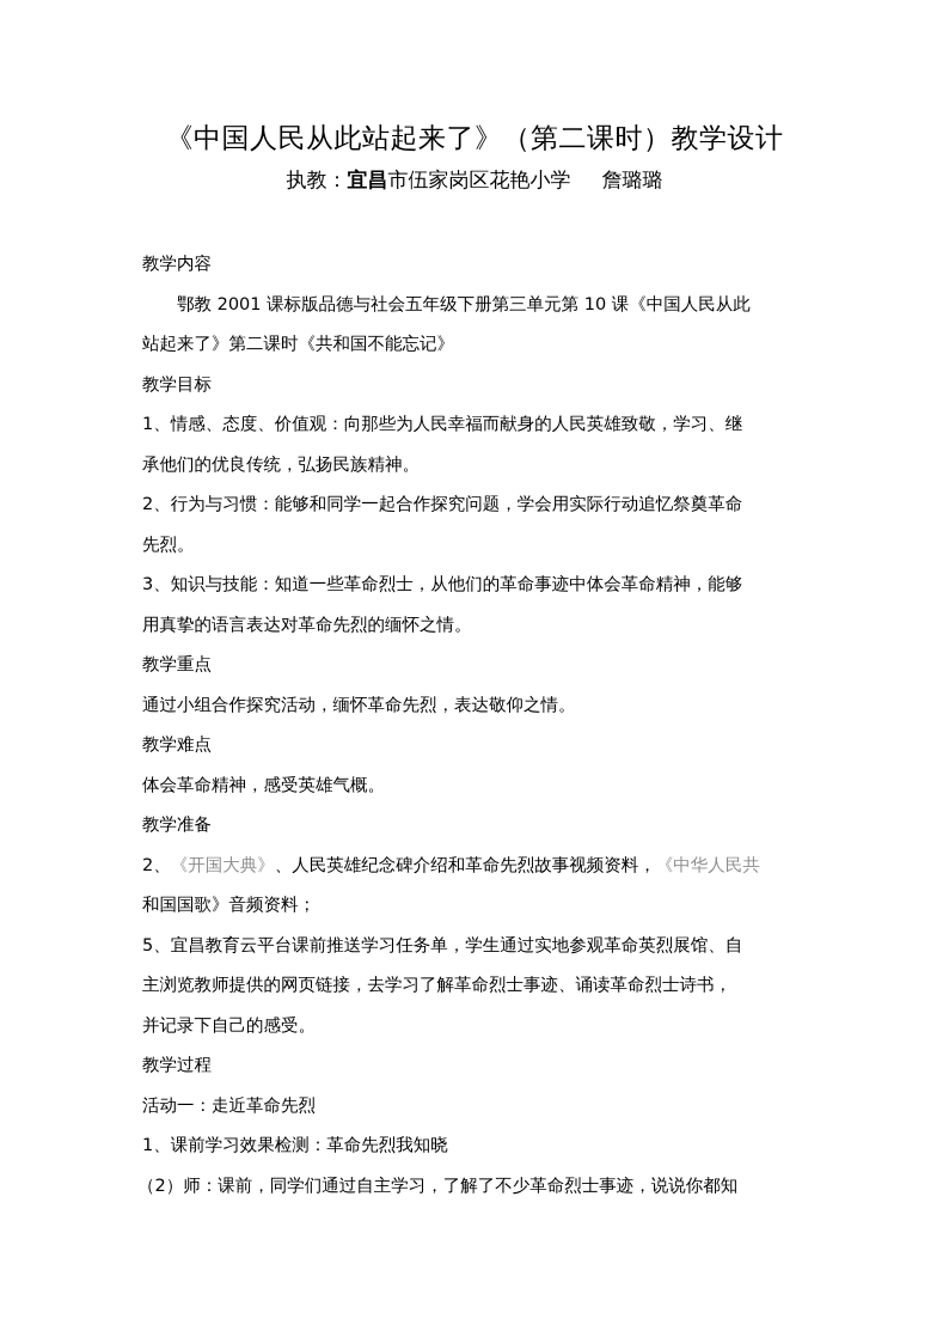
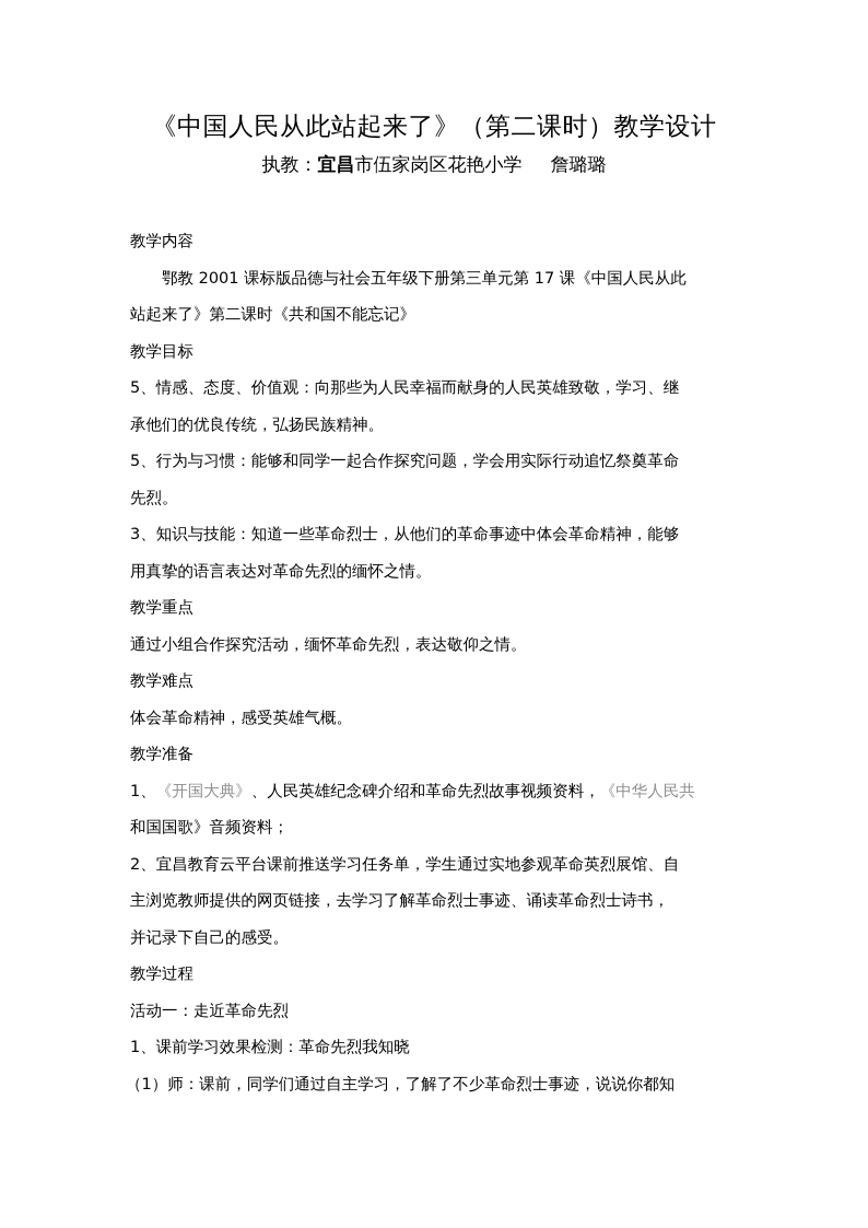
  《中国人民从此站起来了》（第二课时）教学设计
  执教：宜昌市伍家岗区花艳小学 詹璐璐
  教学内容
- 鄂教 2001 课标版品德与社会五年级下册第三单元第 10 课《中国人民从此
+ 鄂教 2001 课标版品德与社会五年级下册第三单元第 17 课《中国人民从此
  站起来了》第二课时《共和国不能忘记》
  教学目标
- 1、情感、态度、价值观：向那些为人民幸福而献身的人民英雄致敬，学习、继
+ 5、情感、态度、价值观：向那些为人民幸福而献身的人民英雄致敬，学习、继
  承他们的优良传统，弘扬民族精神。
- 2、行为与习惯：能够和同学一起合作探究问题，学会用实际行动追忆祭奠革命
+ 5、行为与习惯：能够和同学一起合作探究问题，学会用实际行动追忆祭奠革命
  先烈。
  3、知识与技能：知道一些革命烈士，从他们的革命事迹中体会革命精神，能够
  用真挚的语言表达对革命先烈的缅怀之情。
  教学重点
  通过小组合作探究活动，缅怀革命先烈，表达敬仰之情。
  教学难点
  体会革命精神，感受英雄气概。
  教学准备
- 2、《开国大典》、人民英雄纪念碑介绍和革命先烈故事视频资料，《中华人民共
+ 1、《开国大典》、人民英雄纪念碑介绍和革命先烈故事视频资料，《中华人民共
  和国国歌》音频资料；
- 5、宜昌教育云平台课前推送学习任务单，学生通过实地参观革命英烈展馆、自
+ 2、宜昌教育云平台课前推送学习任务单，学生通过实地参观革命英烈展馆、自
  主浏览教师提供的网页链接，去学习了解革命烈士事迹、诵读革命烈士诗书，
  并记录下自己的感受。
  教学过程
  活动一：走近革命先烈
  1、课前学习效果检测：革命先烈我知晓
- （2）师：课前，同学们通过自主学习，了解了不少革命烈士事迹，说说你都知
+ （1）师：课前，同学们通过自主学习，了解了不少革命烈士事迹，说说你都知
